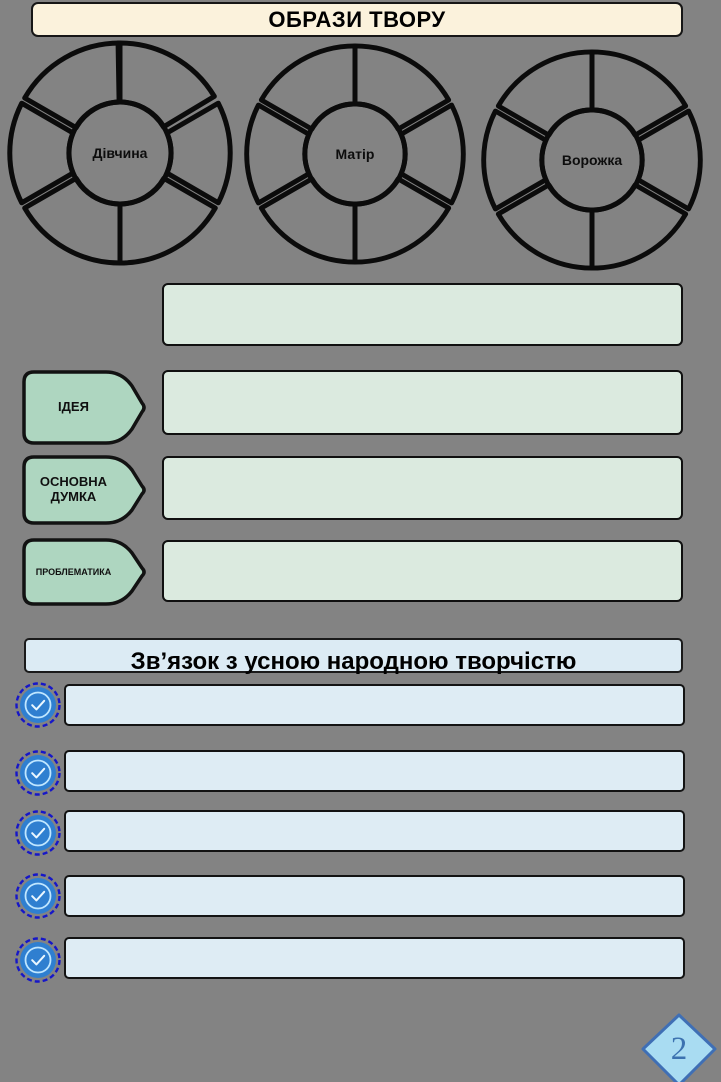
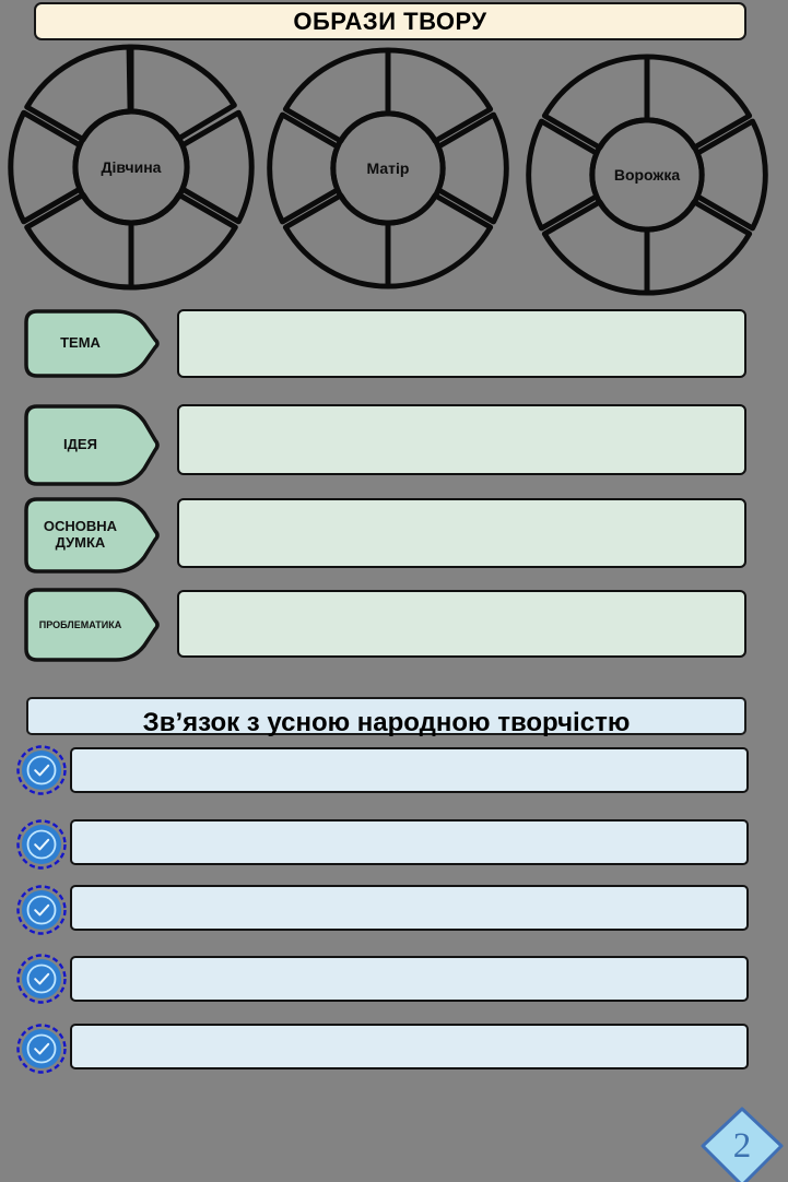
  ОБРАЗИ ТВОРУ
  Дівчина
  Матір
  Ворожка
+ ТЕМА
  ІДЕЯ
  ОСНОВНА ДУМКА
  ПРОБЛЕМАТИКА
  Зв’язок з усною народною творчістю
  2
